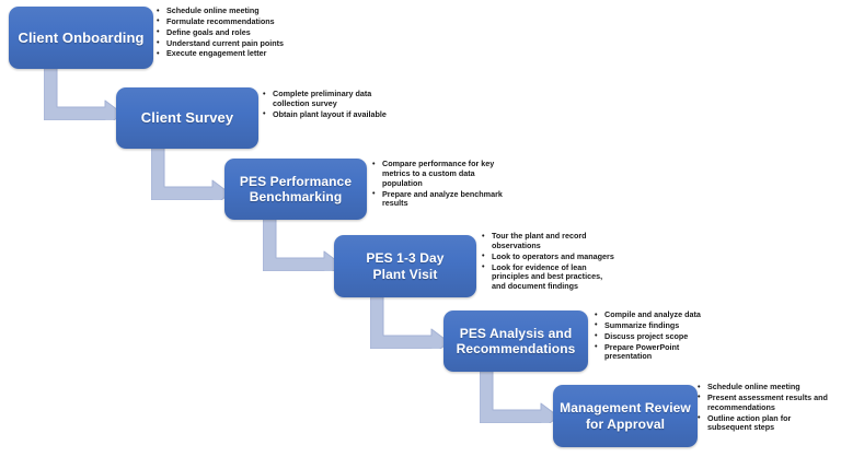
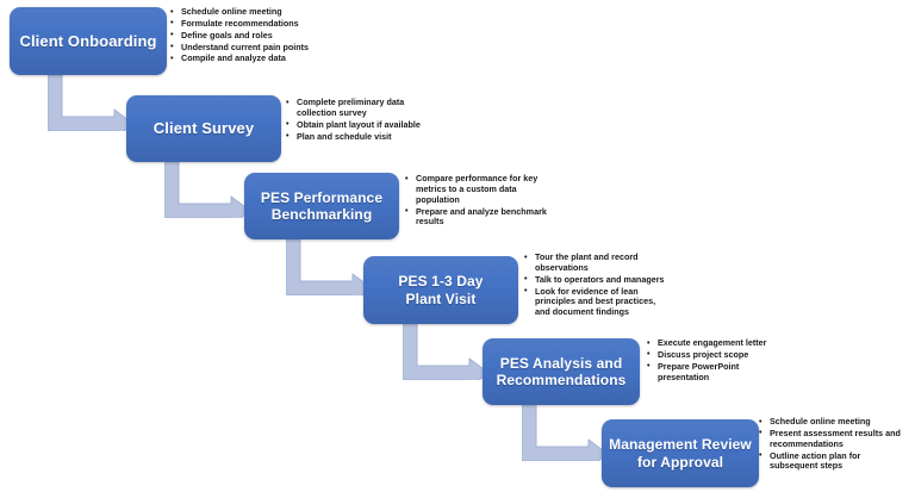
  Client Onboarding
  Schedule online meeting
  Formulate recommendations
  Define goals and roles
  Understand current pain points
- Execute engagement letter
+ Compile and analyze data
  Client Survey
  Complete preliminary data
  collection survey
  Obtain plant layout if available
+ Plan and schedule visit
  PES Performance
  Benchmarking
  Compare performance for key
  metrics to a custom data
  population
  Prepare and analyze benchmark
  results
  PES 1-3 Day
  Plant Visit
  Tour the plant and record
  observations
- Look to operators and managers
+ Talk to operators and managers
  Look for evidence of lean
  principles and best practices,
  and document findings
  PES Analysis and
  Recommendations
- Compile and analyze data
+ Execute engagement letter
- Summarize findings
  Discuss project scope
  Prepare PowerPoint
  presentation
  Management Review
  for Approval
  Schedule online meeting
  Present assessment results and
  recommendations
  Outline action plan for
  subsequent steps
